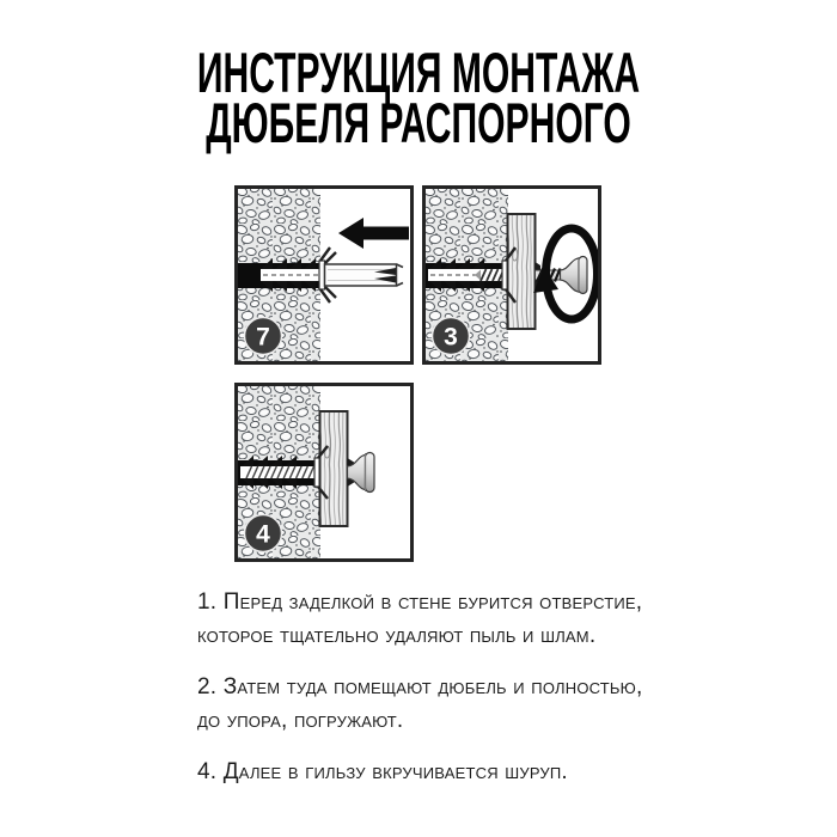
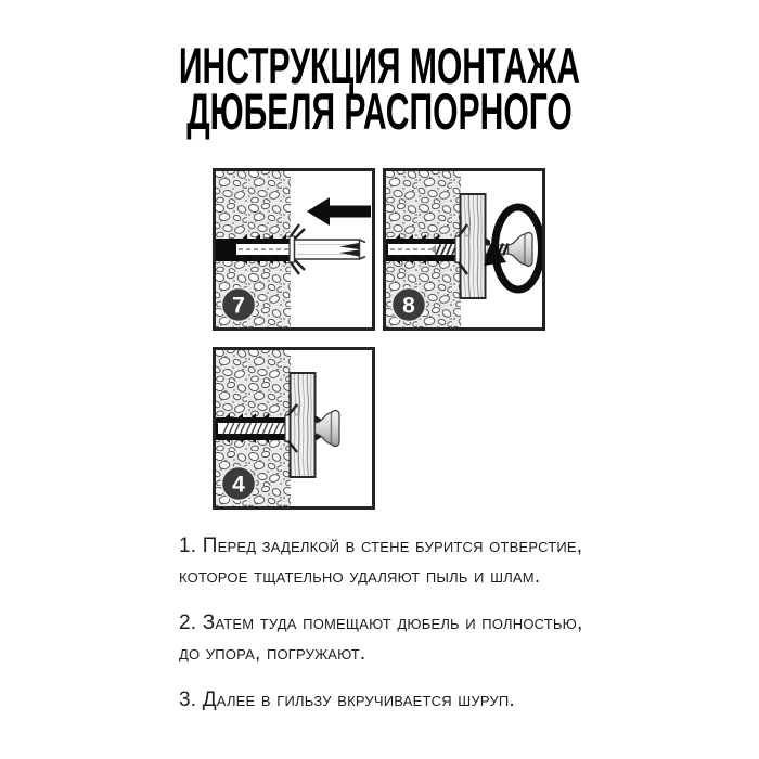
  ИНСТРУКЦИЯ МОНТАЖА
  ДЮБЕЛЯ РАСПОРНОГО
  7
- 3
+ 8
  4
  1. Перед заделкой в стене бурится отверстие,
  которое тщательно удаляют пыль и шлам.
  2. Затем туда помещают дюбель и полностью,
  до упора, погружают.
- 4. Далее в гильзу вкручивается шуруп.
+ 3. Далее в гильзу вкручивается шуруп.
